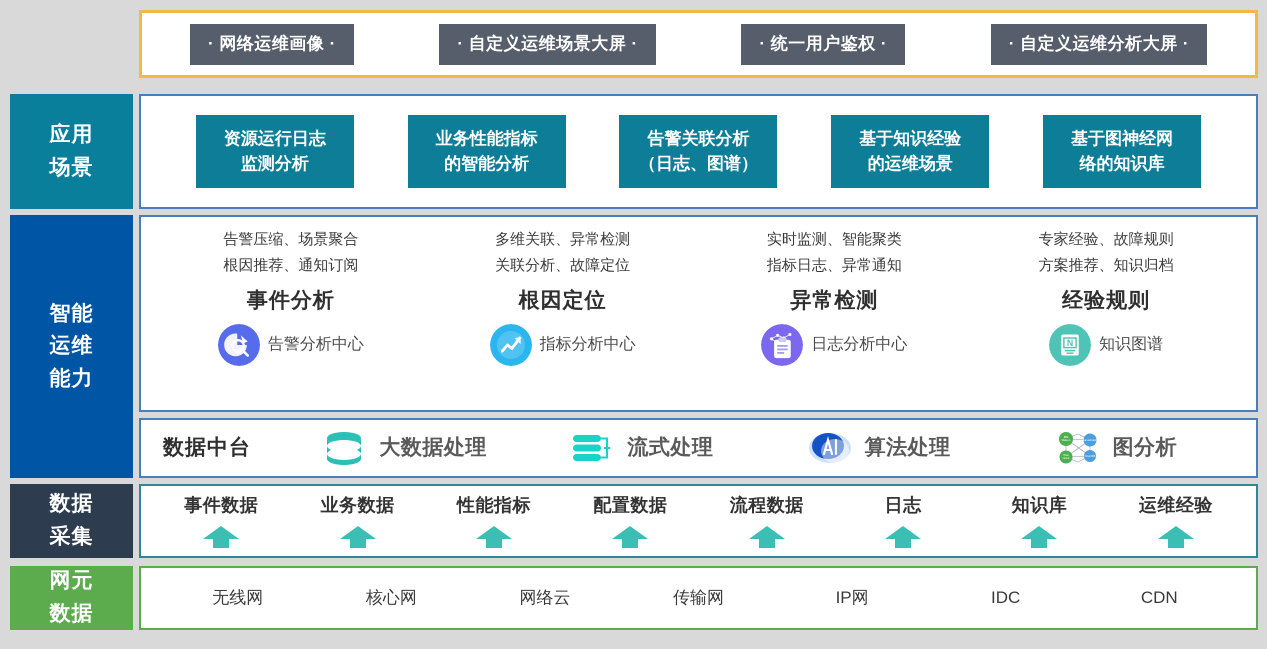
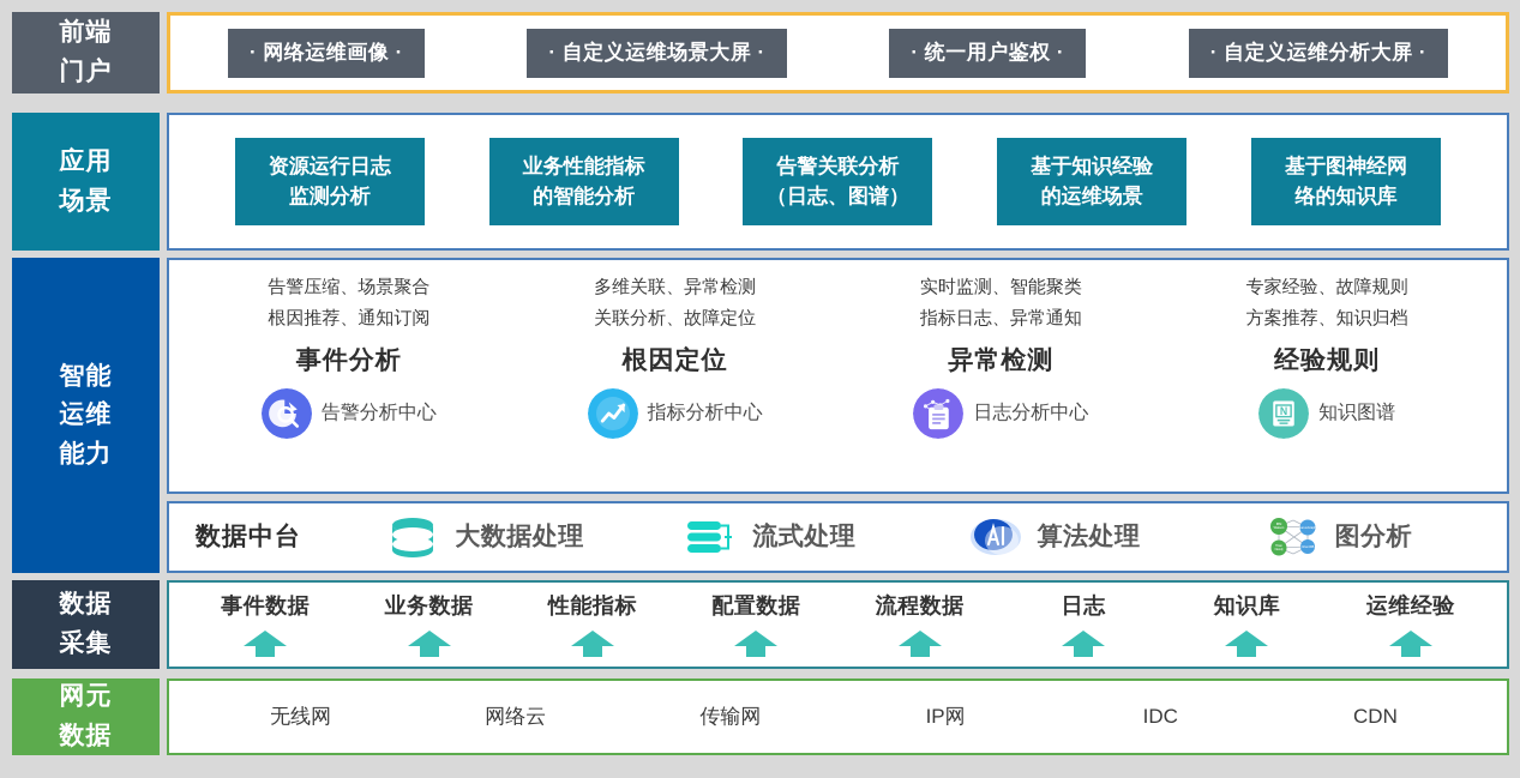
+ 前端
+ 门户
  · 网络运维画像 ·
  · 自定义运维场景大屏 ·
  · 统一用户鉴权 ·
  · 自定义运维分析大屏 ·
  应用
  场景
  资源运行日志
  监测分析
  业务性能指标
  的智能分析
  告警关联分析
  （日志、图谱）
  基于知识经验
  的运维场景
  基于图神经网
  络的知识库
  智能
  运维
  能力
  告警压缩、场景聚合
  根因推荐、通知订阅
  事件分析
  告警分析中心
  多维关联、异常检测
  关联分析、故障定位
  根因定位
  指标分析中心
  实时监测、智能聚类
  指标日志、异常通知
  异常检测
  日志分析中心
  专家经验、故障规则
  方案推荐、知识归档
  经验规则
  N
  知识图谱
  数据中台
  大数据处理
  流式处理
  算法处理
  图分析
  数据
  采集
  事件数据
  业务数据
  性能指标
  配置数据
  流程数据
  日志
  知识库
  运维经验
  网元
  数据
  无线网
- 核心网
  网络云
  传输网
  IP网
  IDC
  CDN
